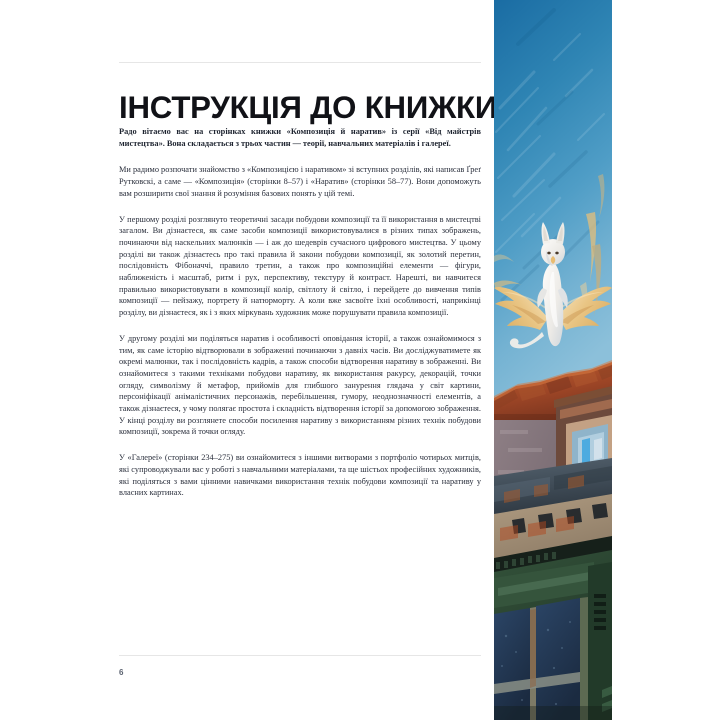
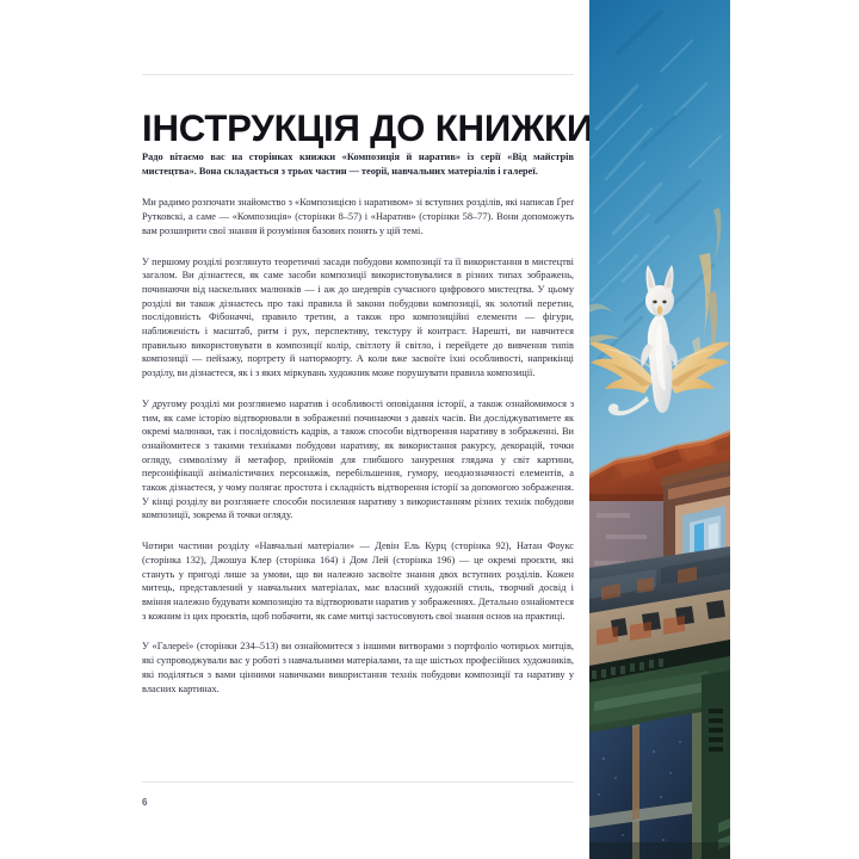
  ІНСТРУКЦІЯ ДО КНИЖКИ
  Радо вітаємо вас на сторінках книжки «Композиція й наратив» із серії «Від майстрів мистецтва». Вона складається з трьох частин — теорії, навчальних матеріалів і галереї.
  Ми радимо розпочати знайомство з «Композицією і наративом» зі вступних розділів, які написав Ґреґ Рутковскі, а саме — «Композиція» (сторінки 8–57) і «Наратив» (сторінки 58–77). Вони допоможуть вам розширити свої знання й розуміння базових понять у цій темі.
  У першому розділі розглянуто теоретичні засади побудови композиції та її використання в мистецтві загалом. Ви дізнаєтеся, як саме засоби композиції використовувалися в різних типах зображень, починаючи від наскельних малюнків — і аж до шедеврів сучасного цифрового мистецтва. У цьому розділі ви також дізнаєтесь про такі правила й закони побудови композиції, як золотий перетин, послідовність Фібоначчі, правило третин, а також про композиційні елементи — фігури, наближеність і масштаб, ритм і рух, перспективу, текстуру й контраст. Нарешті, ви навчитеся правильно використовувати в композиції колір, світлоту й світло, і перейдете до вивчення типів композиції — пейзажу, портрету й натюрморту. А коли вже засвоїте їхні особливості, наприкінці розділу, ви дізнаєтеся, як і з яких міркувань художник може порушувати правила композиції.
- У другому розділі ми поділяться наратив і особливості оповідання історії, а також ознайомимося з тим, як саме історію відтворювали в зображенні починаючи з давніх часів. Ви досліджуватимете як окремі малюнки, так і послідовність кадрів, а також способи відтворення наративу в зображенні. Ви ознайомитеся з такими техніками побудови наративу, як використання ракурсу, декорацій, точки огляду, символізму й метафор, прийомів для глибшого занурення глядача у світ картини, персоніфікації анімалістичних персонажів, перебільшення, гумору, неоднозначності елементів, а також дізнаєтеся, у чому полягає простота і складність відтворення історії за допомогою зображення. У кінці розділу ви розглянете способи посилення наративу з використанням різних технік побудови композиції, зокрема й точки огляду.
+ У другому розділі ми розглянемо наратив і особливості оповідання історії, а також ознайомимося з тим, як саме історію відтворювали в зображенні починаючи з давніх часів. Ви досліджуватимете як окремі малюнки, так і послідовність кадрів, а також способи відтворення наративу в зображенні. Ви ознайомитеся з такими техніками побудови наративу, як використання ракурсу, декорацій, точки огляду, символізму й метафор, прийомів для глибшого занурення глядача у світ картини, персоніфікації анімалістичних персонажів, перебільшення, гумору, неоднозначності елементів, а також дізнаєтеся, у чому полягає простота і складність відтворення історії за допомогою зображення. У кінці розділу ви розглянете способи посилення наративу з використанням різних технік побудови композиції, зокрема й точки огляду.
+ Чотири частини розділу «Навчальні матеріали» — Девін Ель Курц (сторінка 92), Натан Фоукс (сторінка 132), Джошуа Клер (сторінка 164) і Дом Лей (сторінка 196) — це окремі проєкти, які стануть у пригоді лише за умови, що ви належно засвоїте знання двох вступних розділів. Кожен митець, представлений у навчальних матеріалах, має власний художній стиль, творчий досвід і вміння належно будувати композицію та відтворювати наратив у зображеннях. Детально ознайомтеся з кожним із цих проєктів, щоб побачити, як саме митці застосовують свої знання основ на практиці.
- У «Галереї» (сторінки 234–275) ви ознайомитеся з іншими витворами з портфоліо чотирьох митців, які супроводжували вас у роботі з навчальними матеріалами, та ще шістьох професійних художників, які поділяться з вами цінними навичками використання технік побудови композиції та наративу у власних картинах.
+ У «Галереї» (сторінки 234–513) ви ознайомитеся з іншими витворами з портфоліо чотирьох митців, які супроводжували вас у роботі з навчальними матеріалами, та ще шістьох професійних художників, які поділяться з вами цінними навичками використання технік побудови композиції та наративу у власних картинах.
  6
